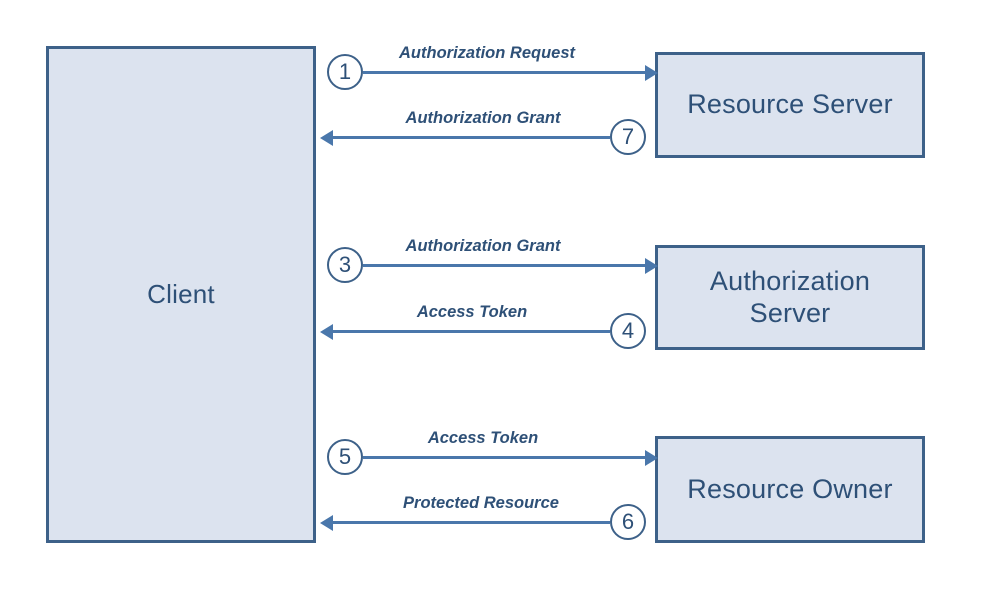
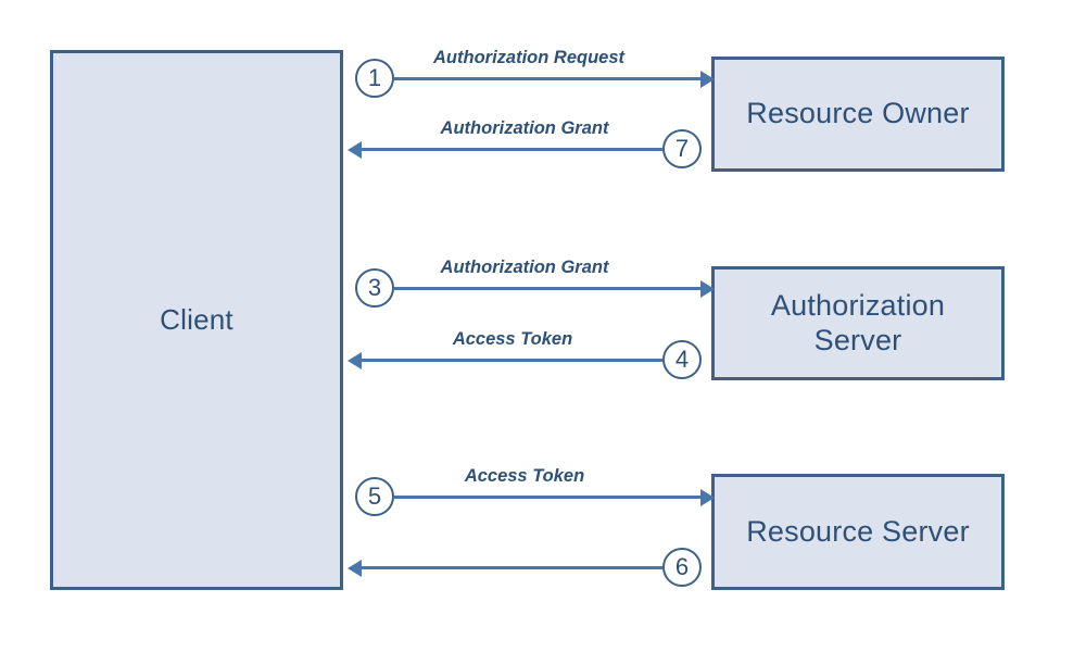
  Client
- Resource Server
+ Resource Owner
  Authorization
  Server
- Resource Owner
+ Resource Server
  1
  Authorization Request
  7
  Authorization Grant
  3
  Authorization Grant
  4
  Access Token
  5
  Access Token
  6
- Protected Resource
